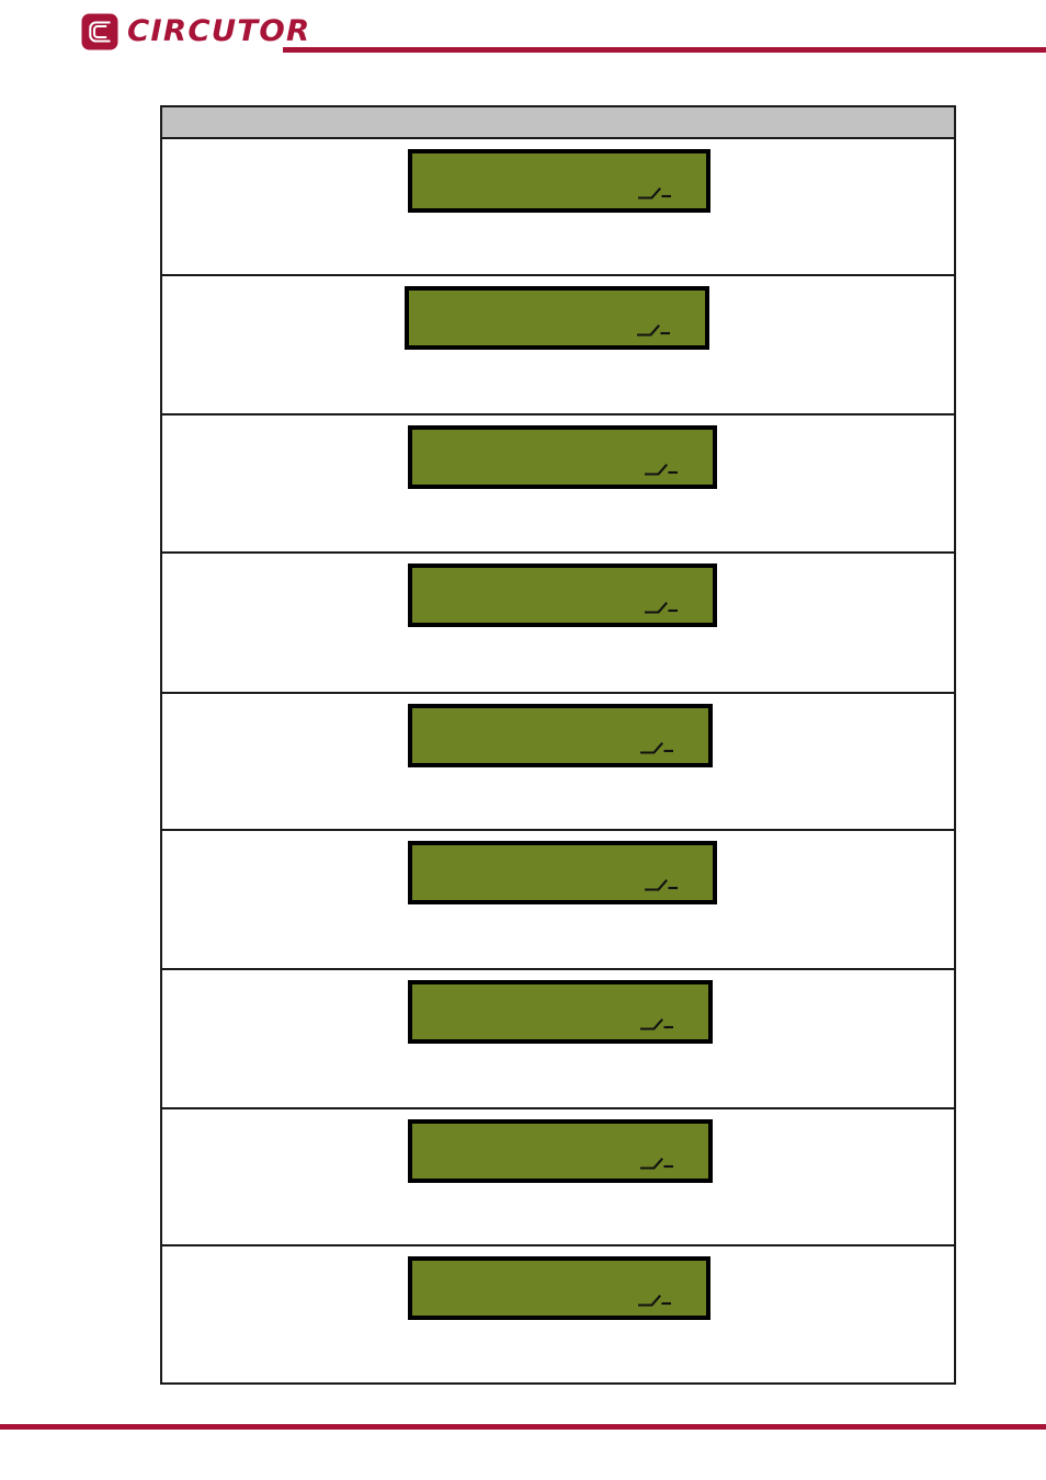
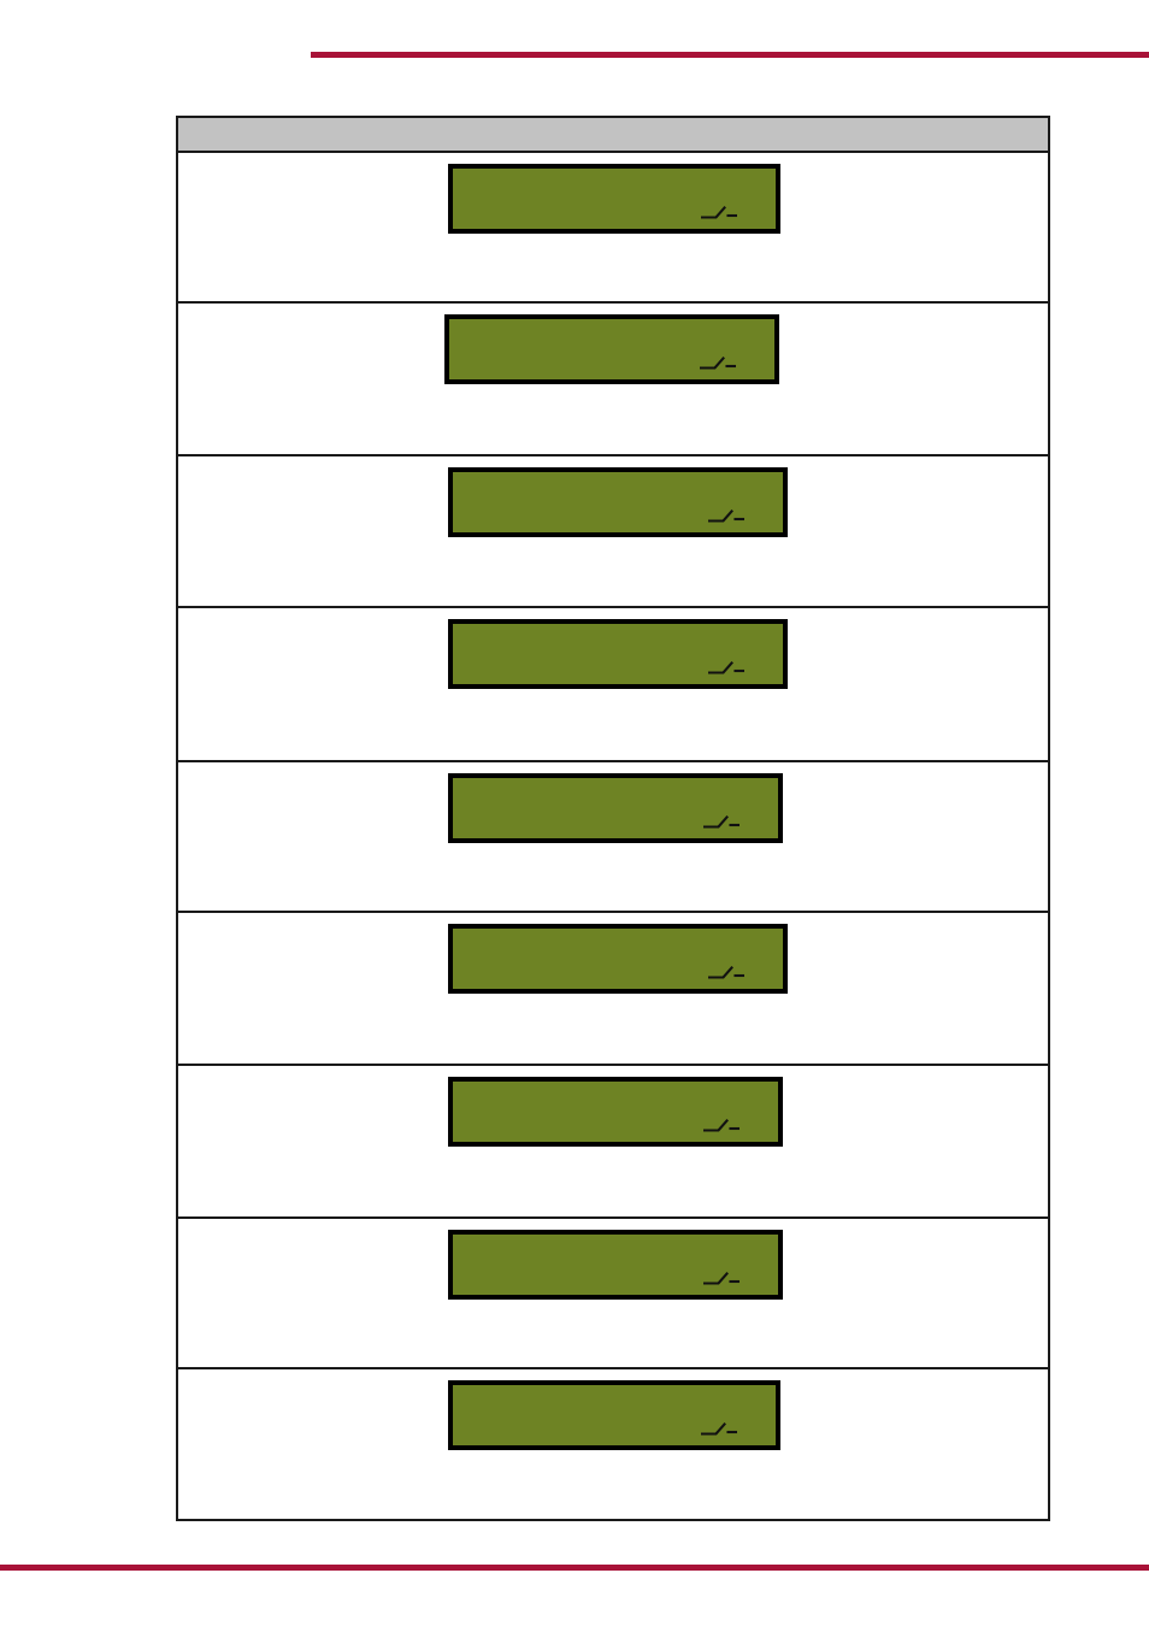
- CIRCUTOR
